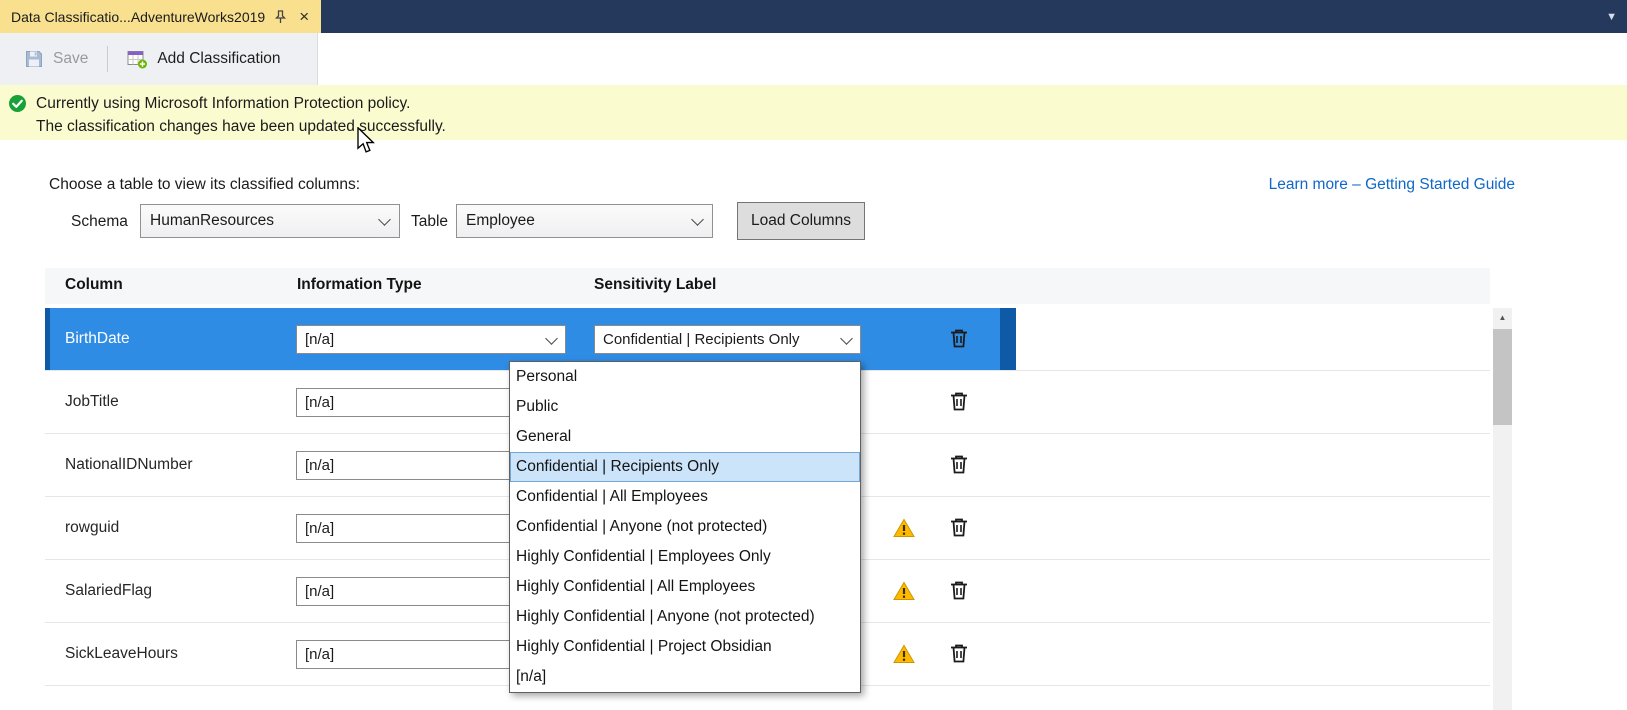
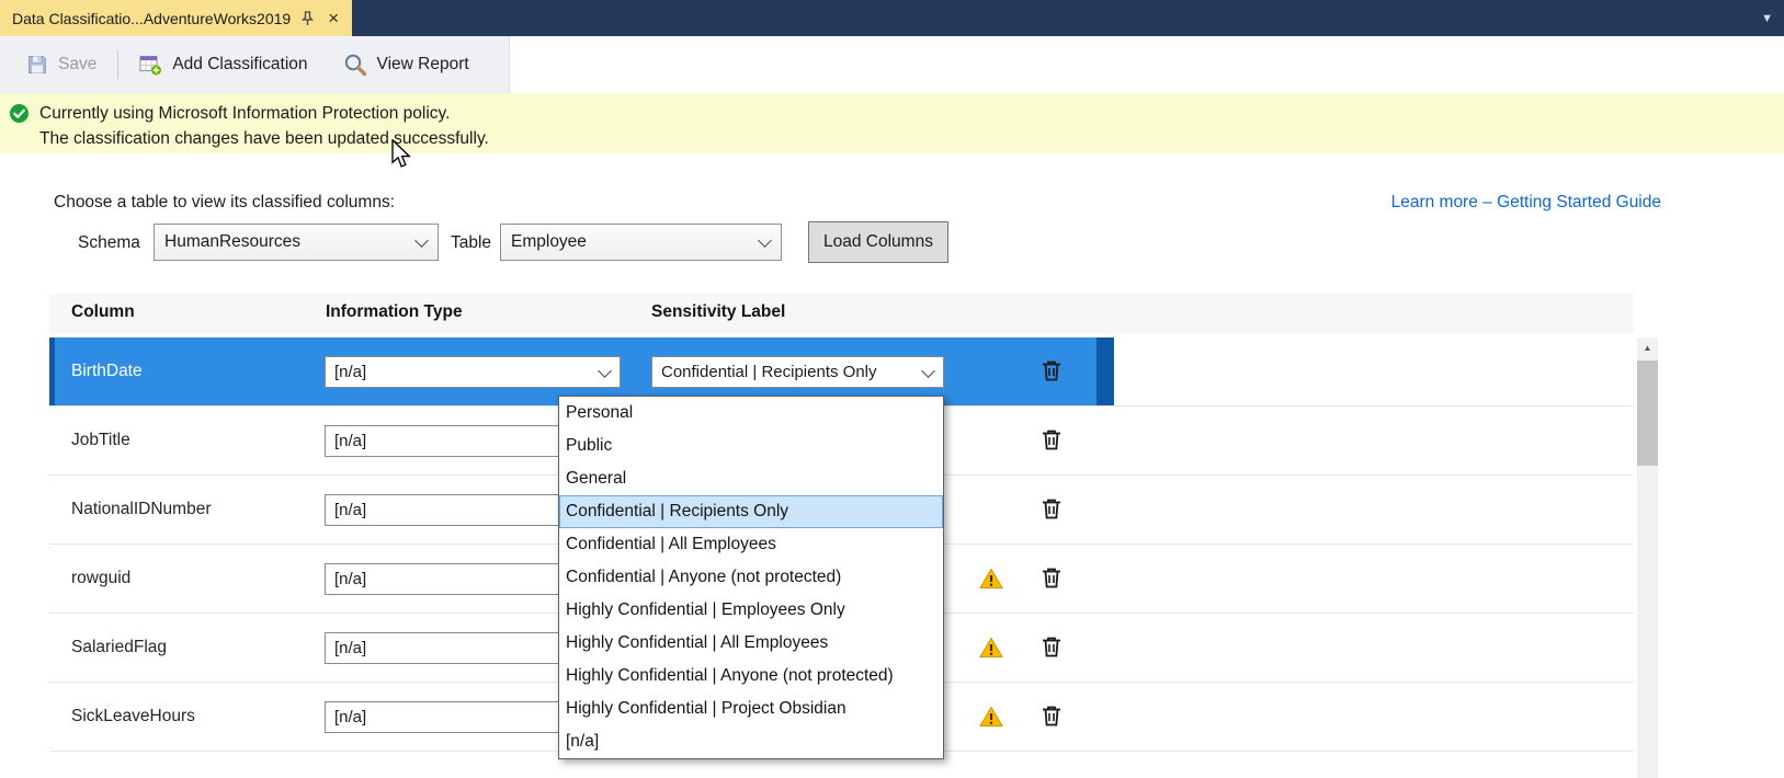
  Data Classificatio...AdventureWorks2019
  ×
  ▼
  Save
  Add Classification
+ View Report
  Currently using Microsoft Information Protection policy.
  The classification changes have been updated successfully.
  Choose a table to view its classified columns:
  Learn more – Getting Started Guide
  Schema
  HumanResources
  Table
  Employee
  Load Columns
  Column
  Information Type
  Sensitivity Label
  BirthDate
  [n/a]
  Confidential | Recipients Only
  JobTitle
  [n/a]
  NationalIDNumber
  [n/a]
  rowguid
  [n/a]
  SalariedFlag
  [n/a]
  SickLeaveHours
  [n/a]
  Personal
  Public
  General
  Confidential | Recipients Only
  Confidential | All Employees
  Confidential | Anyone (not protected)
  Highly Confidential | Employees Only
  Highly Confidential | All Employees
  Highly Confidential | Anyone (not protected)
  Highly Confidential | Project Obsidian
  [n/a]
  ▲
